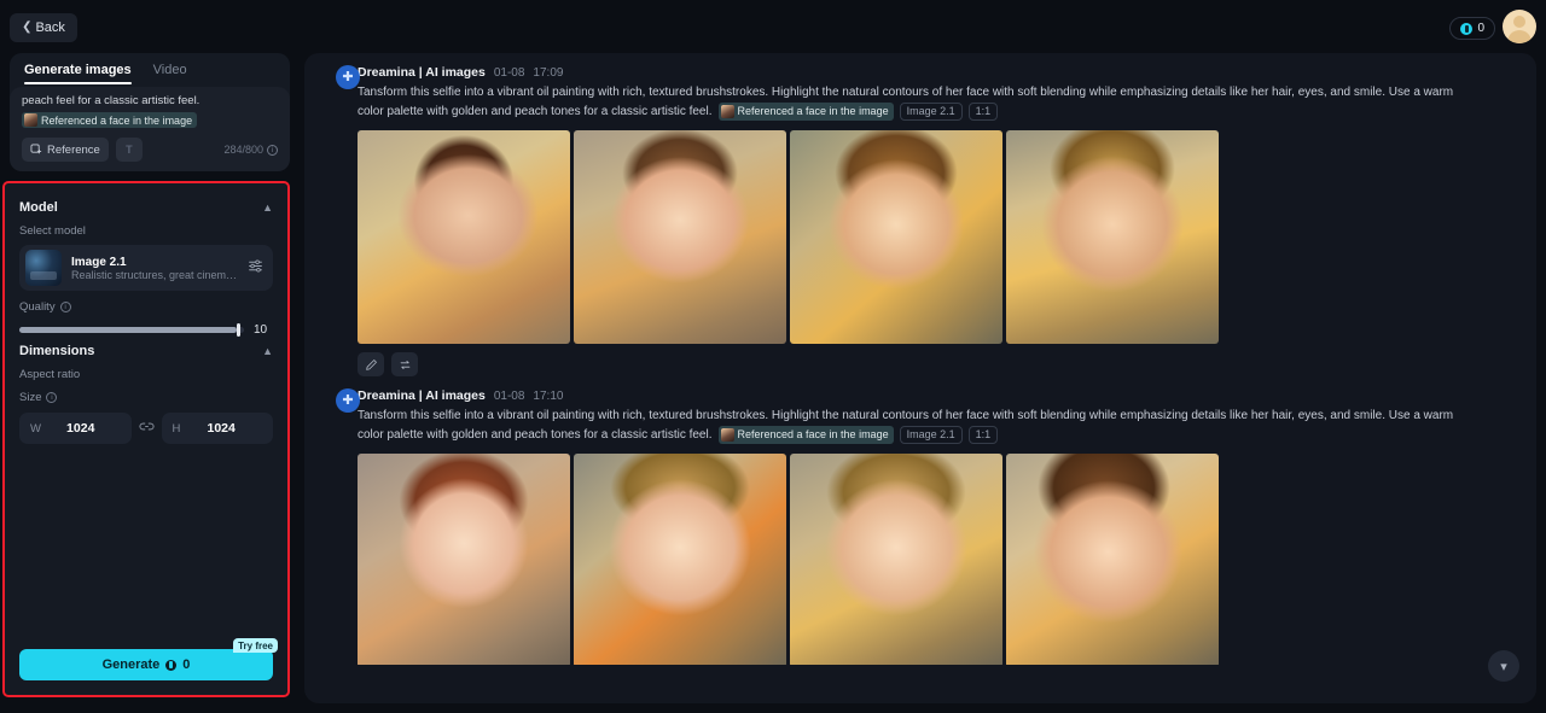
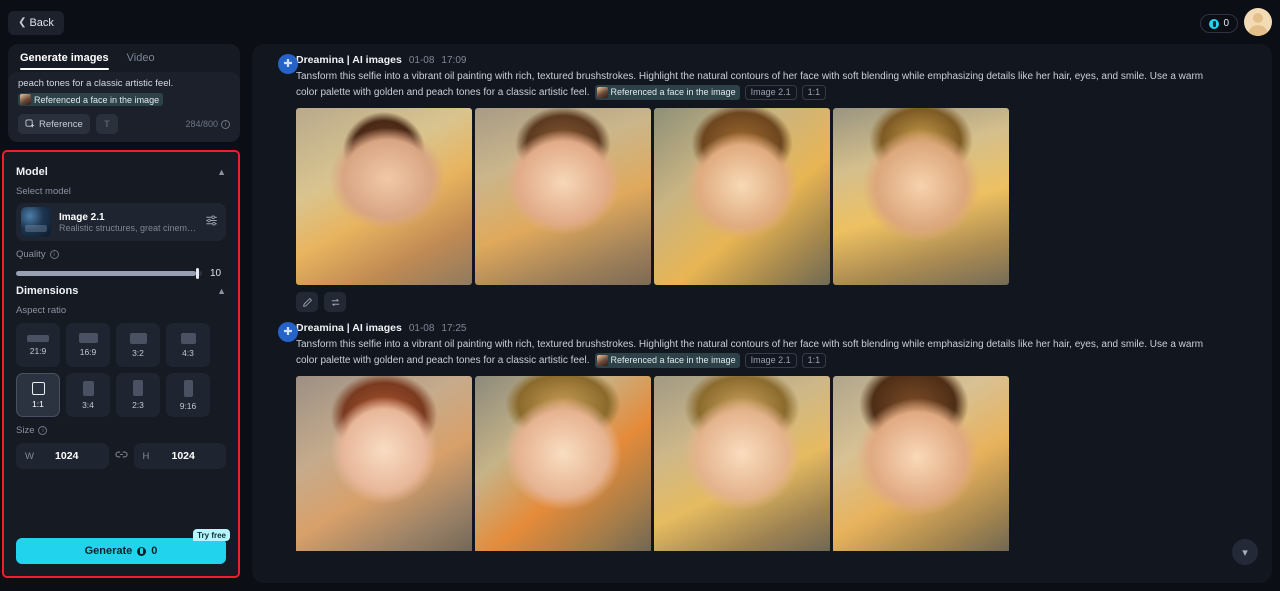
  ❮
  Back
  Generate images
  Video
- peach feel for a classic artistic feel.
+ peach tones for a classic artistic feel.
  Referenced a face in the image
  Reference
  T
  284/800
  Model
  ▲
  Select model
  Image 2.1
  Realistic structures, great cinemat
  Quality
  10
  Dimensions
  ▲
  Aspect ratio
+ 21:9
+ 16:9
+ 3:2
+ 4:3
+ 1:1
+ 3:4
+ 2:3
+ 9:16
  Size
  W
  1024
  H
  1024
  Generate
  0
  Try free
  ✚
  Dreamina | AI images
  01-08
  17:09
  Tansform this selfie into a vibrant oil painting with rich, textured brushstrokes. Highlight the natural contours of her face with soft blending while emphasizing details like her hair, eyes, and smile. Use a warm color palette with golden and peach tones for a classic artistic feel.
  Referenced a face in the image
  Image 2.1 1:1
  ✚
  Dreamina | AI images
  01-08
- 17:10
+ 17:25
  Tansform this selfie into a vibrant oil painting with rich, textured brushstrokes. Highlight the natural contours of her face with soft blending while emphasizing details like her hair, eyes, and smile. Use a warm color palette with golden and peach tones for a classic artistic feel.
  Referenced a face in the image
  Image 2.1 1:1
  ▾
  0
